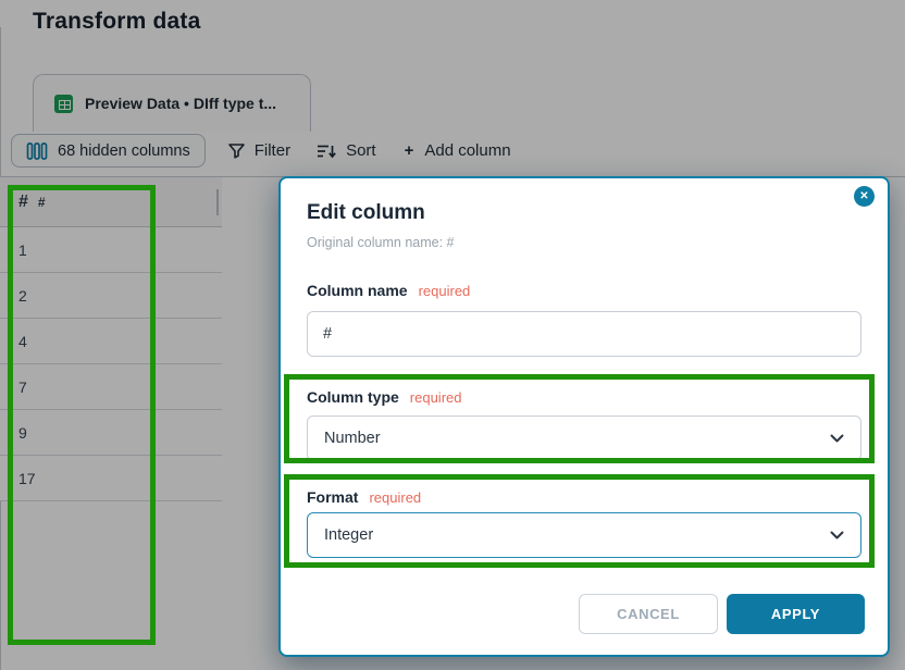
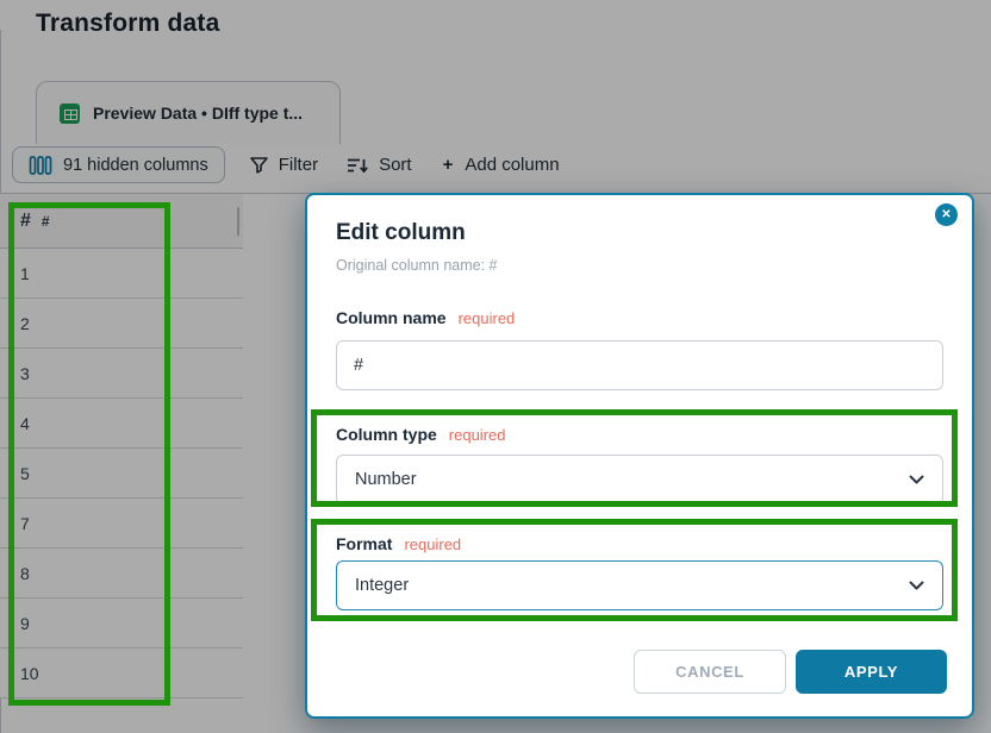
  Transform data
  Preview Data • DIff type t...
- 68 hidden columns
+ 91 hidden columns
  Filter
  Sort
  +
  Add column
  #
  #
  1
  2
+ 3
  4
+ 5
  7
+ 8
  9
- 17
+ 10
  ✕
  Edit column
  Original column name: #
  Column name
  required
  #
  Column type
  required
  Number
  Format
  required
  Integer
  CANCEL
  APPLY
